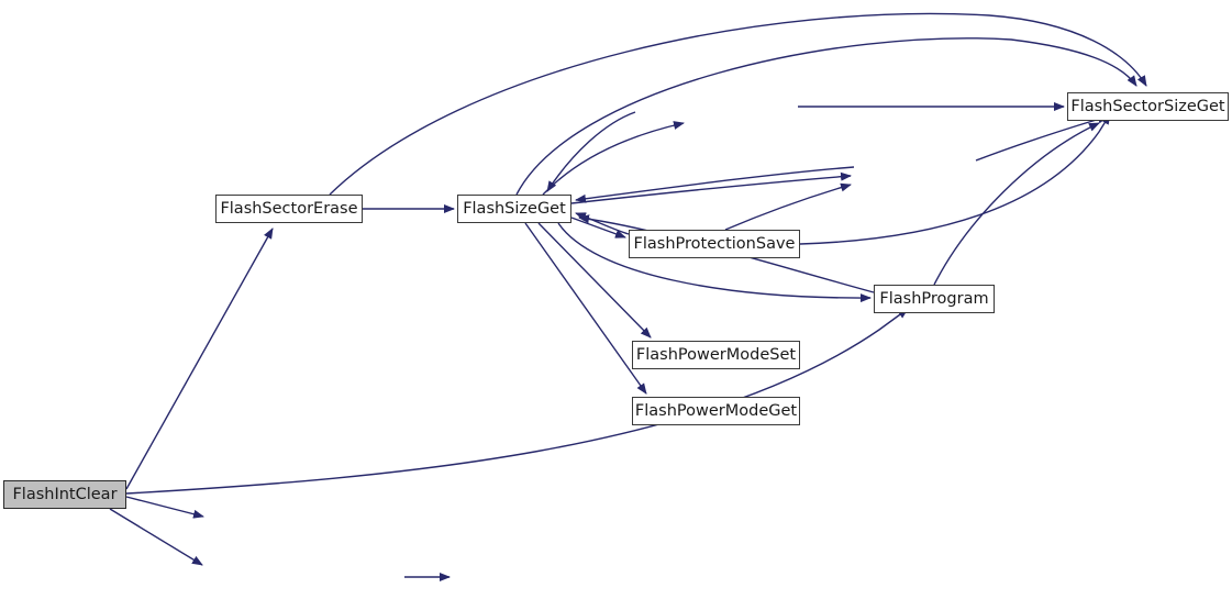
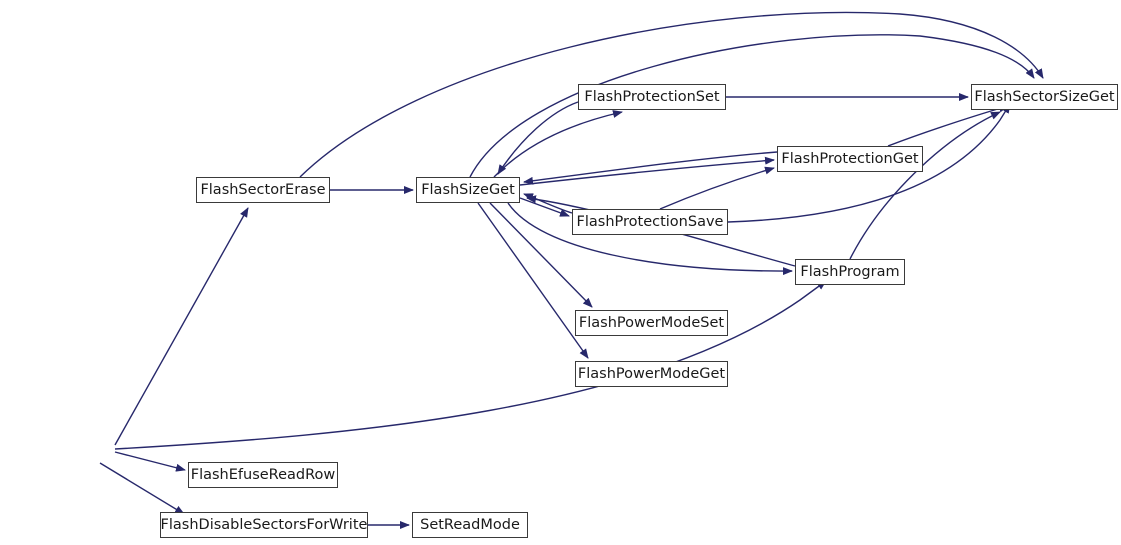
- FlashIntClear
  FlashSectorErase
+ FlashEfuseReadRow
+ FlashDisableSectorsForWrite
+ SetReadMode
  FlashSizeGet
+ FlashProtectionSet
+ FlashProtectionGet
  FlashProtectionSave
  FlashProgram
  FlashPowerModeSet
  FlashPowerModeGet
  FlashSectorSizeGet
